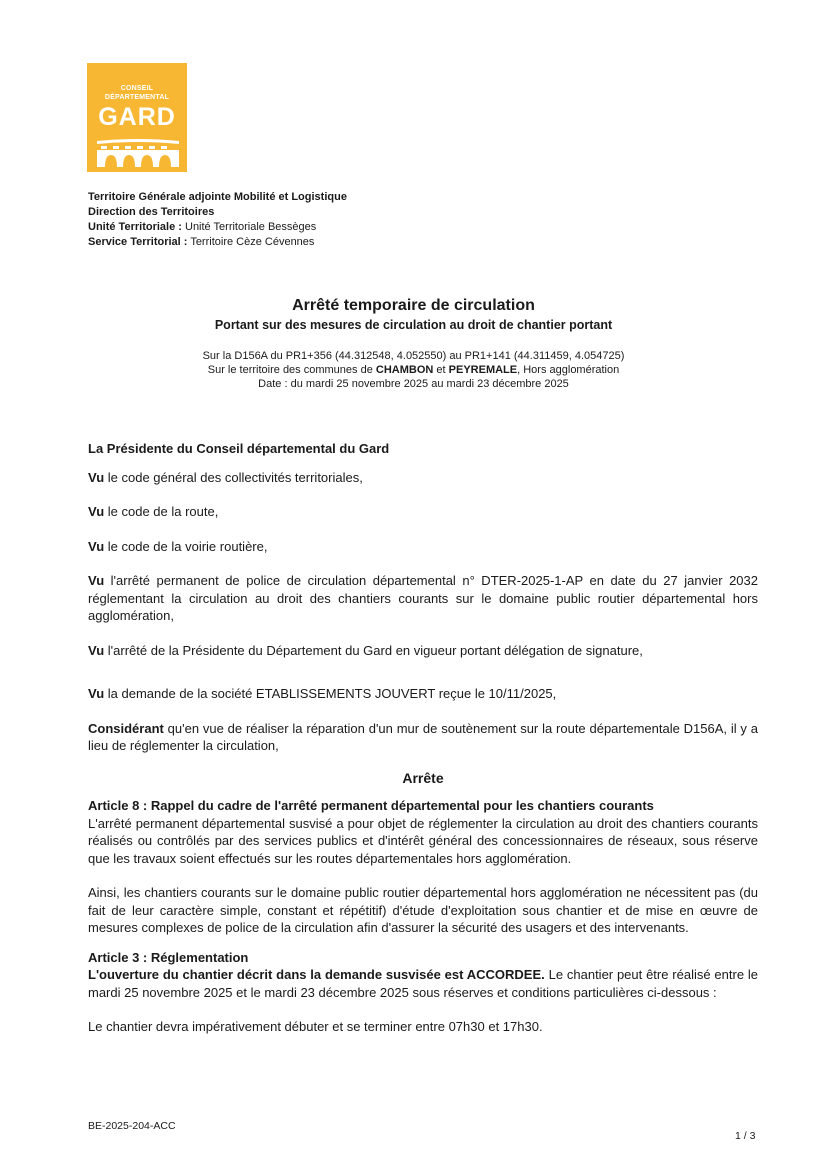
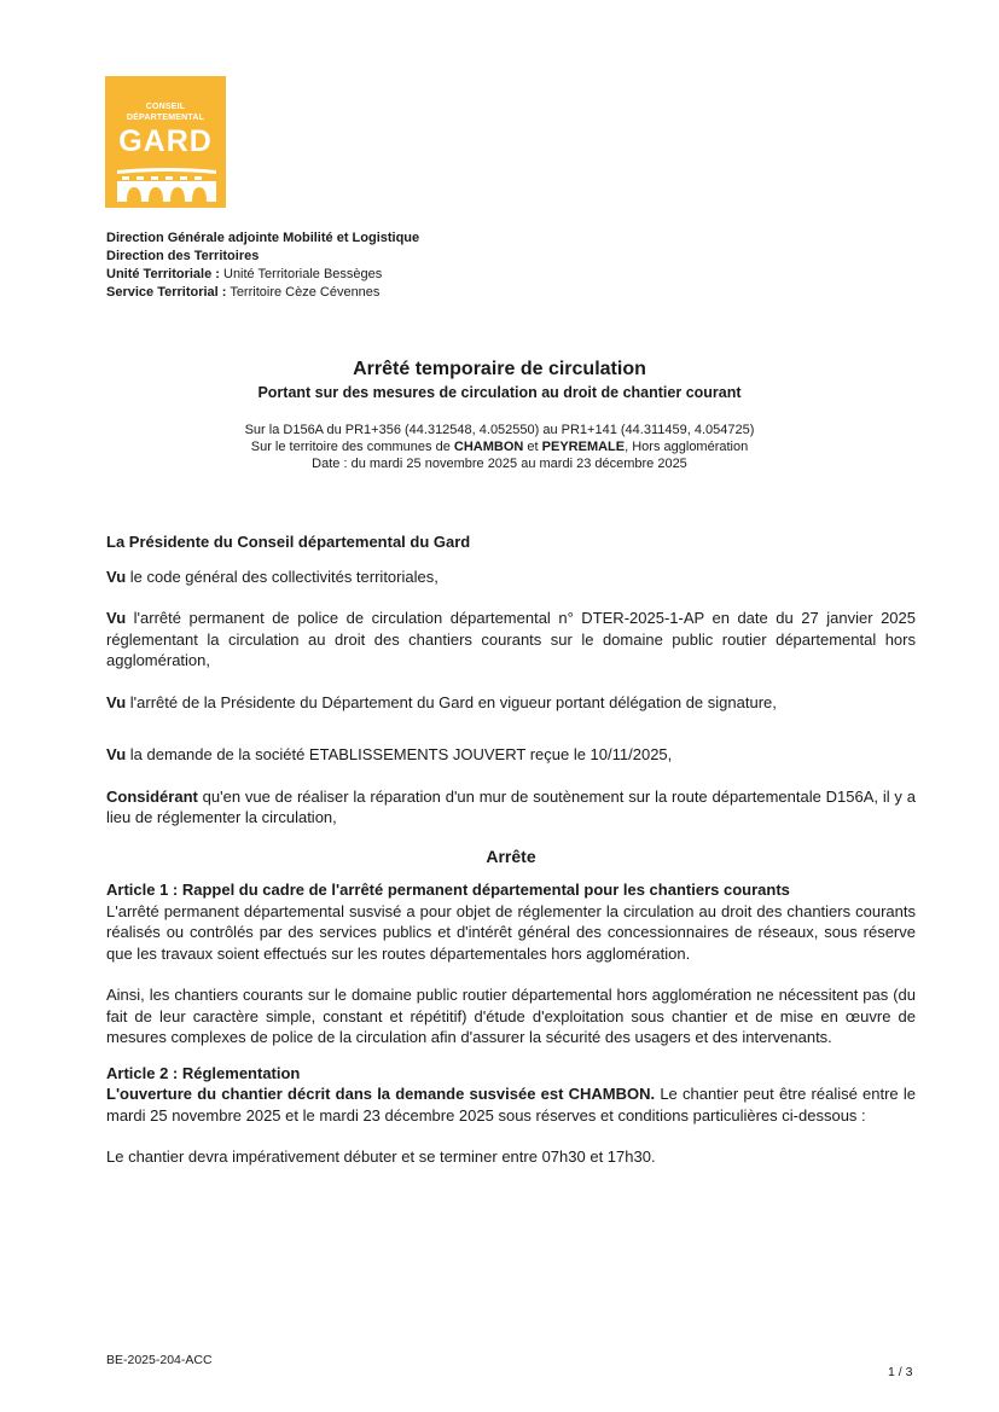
  GARD
- Territoire Générale adjointe Mobilité et Logistique
+ Direction Générale adjointe Mobilité et Logistique
  Direction des Territoires
  Unité Territoriale : Unité Territoriale Bessèges
  Service Territorial : Territoire Cèze Cévennes
  Arrêté temporaire de circulation
- Portant sur des mesures de circulation au droit de chantier portant
+ Portant sur des mesures de circulation au droit de chantier courant
  Sur la D156A du PR1+356 (44.312548, 4.052550) au PR1+141 (44.311459, 4.054725)
  Sur le territoire des communes de CHAMBON et PEYREMALE, Hors agglomération
  Date : du mardi 25 novembre 2025 au mardi 23 décembre 2025
  La Présidente du Conseil départemental du Gard
  Vu le code général des collectivités territoriales,
- Vu le code de la route,
- Vu le code de la voirie routière,
- Vu l'arrêté permanent de police de circulation départemental n° DTER-2025-1-AP en date du 27 janvier 2032 réglementant la circulation au droit des chantiers courants sur le domaine public routier départemental hors agglomération,
+ Vu l'arrêté permanent de police de circulation départemental n° DTER-2025-1-AP en date du 27 janvier 2025 réglementant la circulation au droit des chantiers courants sur le domaine public routier départemental hors agglomération,
  Vu l'arrêté de la Présidente du Département du Gard en vigueur portant délégation de signature,
  Vu la demande de la société ETABLISSEMENTS JOUVERT reçue le 10/11/2025,
  Considérant qu'en vue de réaliser la réparation d'un mur de soutènement sur la route départementale D156A, il y a lieu de réglementer la circulation,
  Arrête
- Article 8 : Rappel du cadre de l'arrêté permanent départemental pour les chantiers courants
+ Article 1 : Rappel du cadre de l'arrêté permanent départemental pour les chantiers courants
  L'arrêté permanent départemental susvisé a pour objet de réglementer la circulation au droit des chantiers courants réalisés ou contrôlés par des services publics et d'intérêt général des concessionnaires de réseaux, sous réserve que les travaux soient effectués sur les routes départementales hors agglomération.
  Ainsi, les chantiers courants sur le domaine public routier départemental hors agglomération ne nécessitent pas (du fait de leur caractère simple, constant et répétitif) d'étude d'exploitation sous chantier et de mise en œuvre de mesures complexes de police de la circulation afin d'assurer la sécurité des usagers et des intervenants.
- Article 3 : Réglementation
+ Article 2 : Réglementation
- L'ouverture du chantier décrit dans la demande susvisée est ACCORDEE. Le chantier peut être réalisé entre le mardi 25 novembre 2025 et le mardi 23 décembre 2025 sous réserves et conditions particulières ci-dessous :
+ L'ouverture du chantier décrit dans la demande susvisée est CHAMBON. Le chantier peut être réalisé entre le mardi 25 novembre 2025 et le mardi 23 décembre 2025 sous réserves et conditions particulières ci-dessous :
  Le chantier devra impérativement débuter et se terminer entre 07h30 et 17h30.
  BE-2025-204-ACC
  1 / 3
